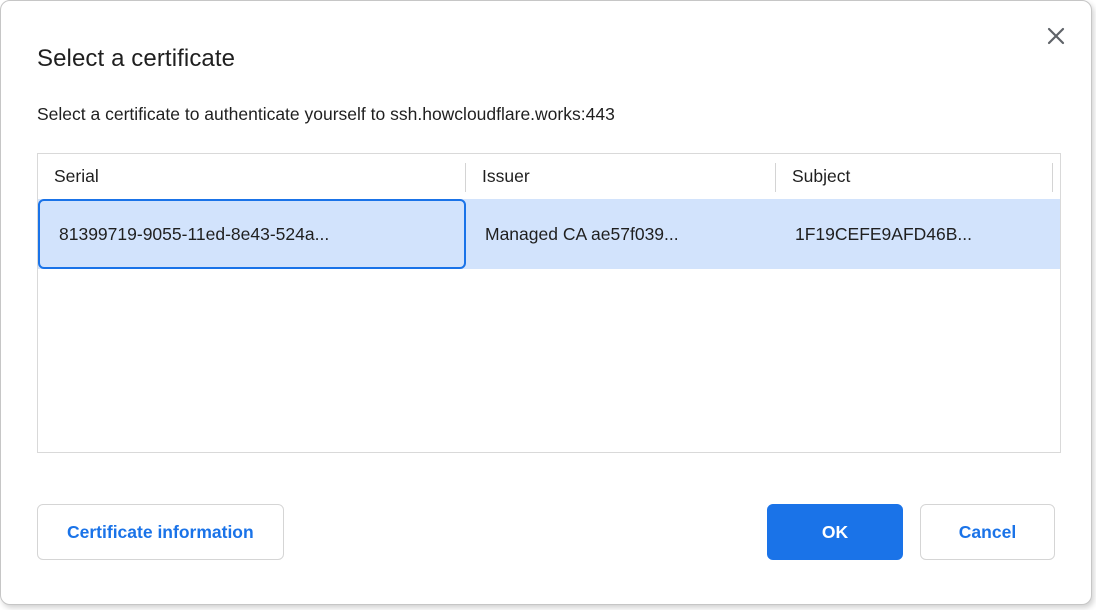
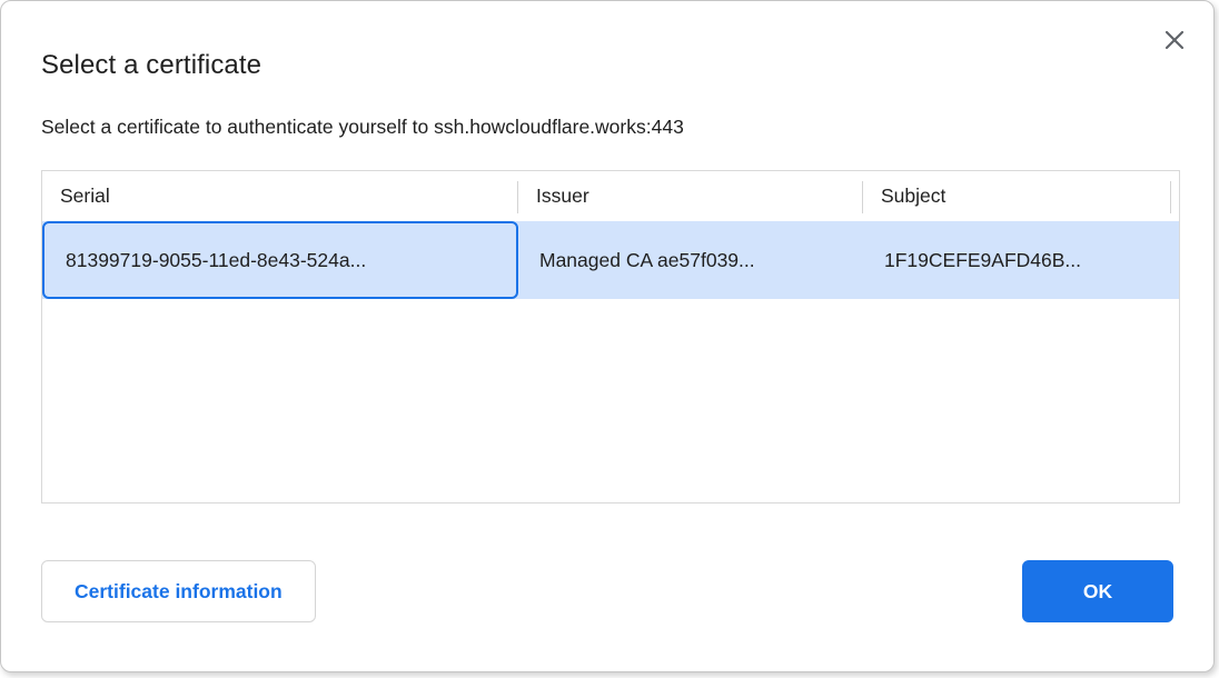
  Select a certificate
  Select a certificate to authenticate yourself to ssh.howcloudflare.works:443
  Serial
  Issuer
  Subject
  81399719-9055-11ed-8e43-524a...
  Managed CA ae57f039...
  1F19CEFE9AFD46B...
  Certificate information
  OK
- Cancel
